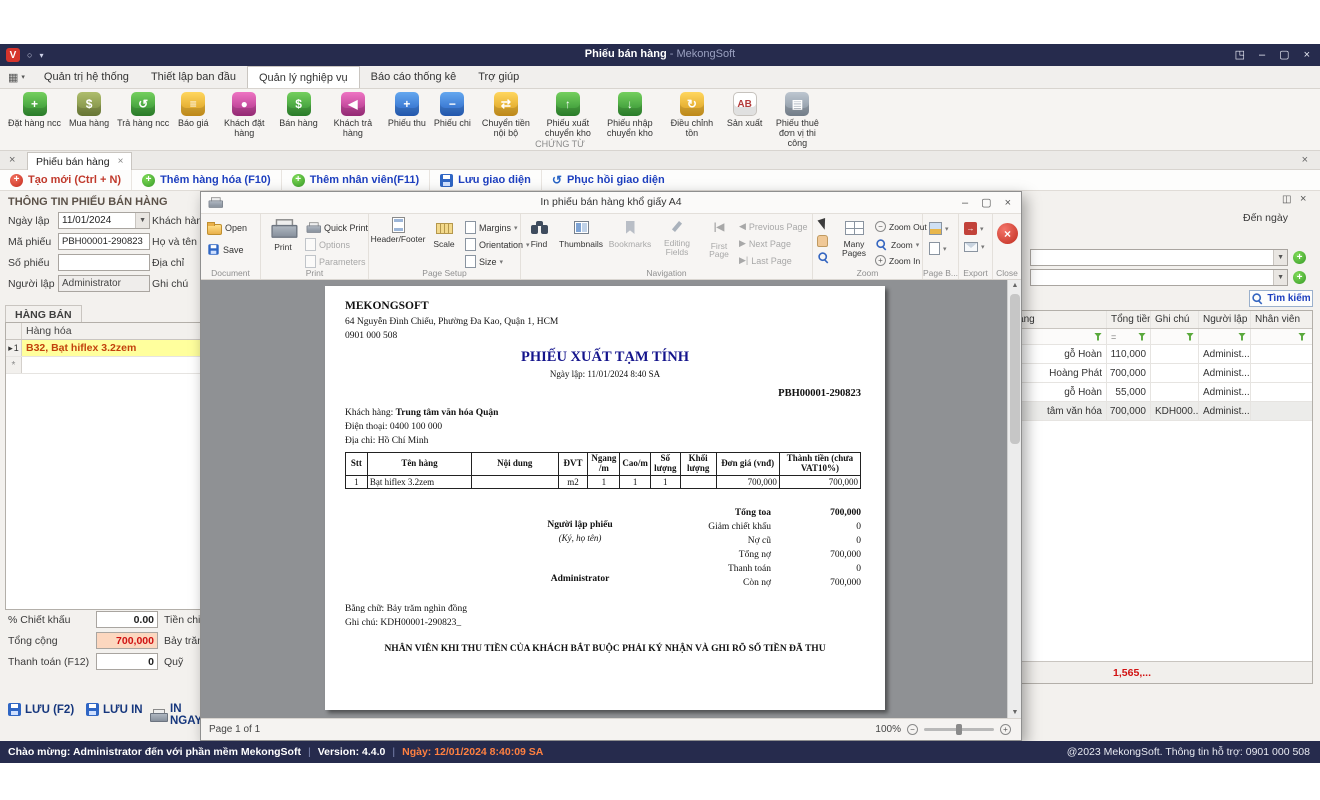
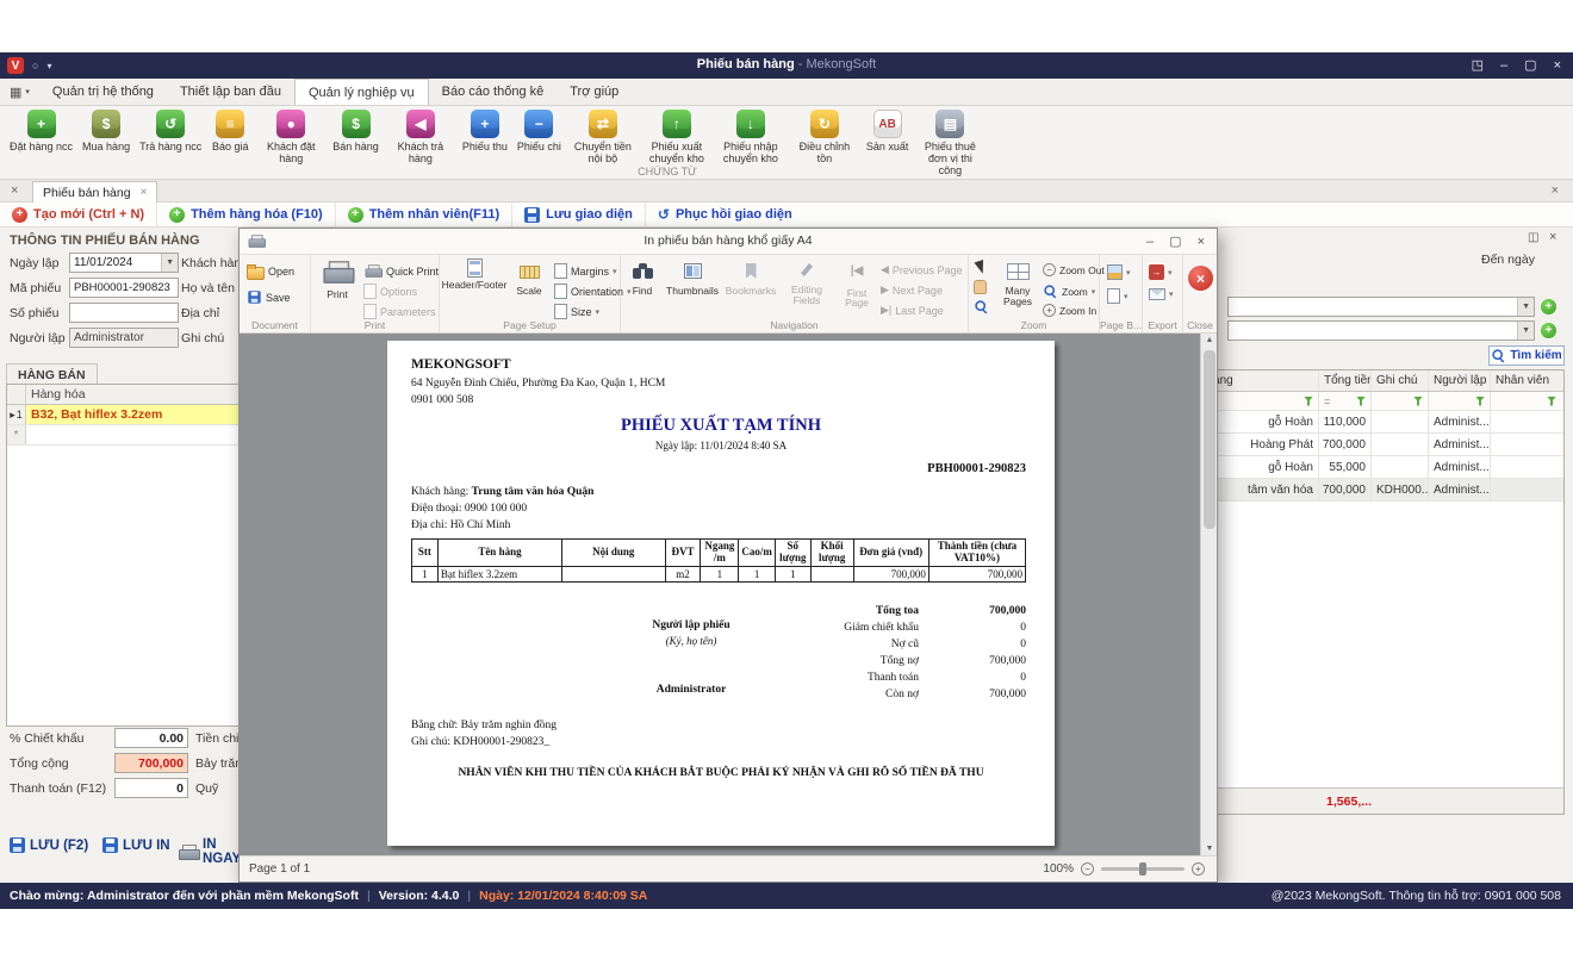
  V
  ○
  ▾
  Phiếu bán hàng - MekongSoft
  ◳
  –
  ▢
  ×
  ▦
  Quản trị hệ thống
  Thiết lập ban đầu
  Quản lý nghiệp vụ
  Báo cáo thống kê
  Trợ giúp
  +
  Đặt hàng ncc
  $
  Mua hàng
  ↺
  Trả hàng ncc
  ≡
  Báo giá
  ●
  Khách đặt hàng
  $
  Bán hàng
  ◀
  Khách trả hàng
  +
  Phiếu thu
  −
  Phiếu chi
  ⇄
  Chuyển tiền nội bộ
  ↑
  Phiếu xuất chuyển kho
  ↓
  Phiếu nhập chuyển kho
  ↻
  Điều chỉnh tồn
  AB
  Sản xuất
  ▤
  Phiếu thuê đơn vị thi công
  CHỨNG TỪ
  ×
  Phiếu bán hàng
  ×
  ×
  +
  Tạo mới (Ctrl + N)
  +
  Thêm hàng hóa (F10)
  +
  Thêm nhân viên(F11)
  Lưu giao diện
  ↺
  Phục hồi giao diện
  THÔNG TIN PHIẾU BÁN HÀNG
  Ngày lập
  11/01/2024
  Khách hà
  Mã phiếu
  PBH00001-290823
  Họ và tên
  Số phiếu
  Địa chỉ
  Người lập
  Administrator
  Ghi chú
  HÀNG BÁN
  Hàng hóa
  ▸
  1
  B32, Bạt hiflex 3.2zem
  *
  % Chiết khấu
  0.00
  Tổng cộng
  700,000
  Thanh toán (F12)
  0
  Quỹ
  LƯU (F2)
  LƯU IN
  IN NGAY
  ◫
  ×
  Đến ngày
  +
  +
  Tìm kiếm
  Tổng tiền
  Ghi chú
  Người lập
  Nhân viên
  =
  gỗ Hoàn
  110,000
  Administ...
  Hoàng Phát
  700,000
  Administ...
  gỗ Hoàn
  55,000
  Administ...
  tâm văn hóa
  700,000
  KDH000..
  Administ...
  1,565,...
  In phiếu bán hàng khổ giấy A4
  –
  ▢
  ×
  Open
  Save
  Document
  Print
  Quick Print
  Options
  Parameters
  Print
  Header/Footer
  Scale
  Margins
  Orientation
  Size
  Page Setup
  Find
  Thumbnails
  Bookmarks
  Editing Fields
  |◀
  First Page
  ◀
  Previous Page
  ▶
  Next Page
  ▶|
  Last Page
  Navigation
  Many Pages
  −
  Zoom Out
  Zoom
  +
  Zoom In
  Zoom
  Page B...
  →
  Export
  ×
  Close
  MEKONGSOFT
  64 Nguyễn Đình Chiểu, Phường Đa Kao, Quận 1, HCM
  0901 000 508
  PHIẾU XUẤT TẠM TÍNH
  Ngày lập: 11/01/2024 8:40 SA
  PBH00001-290823
  Khách hàng: Trung tâm văn hóa Quận
- Điện thoại: 0400 100 000
+ Điện thoại: 0900 100 000
  Địa chỉ: Hồ Chí Minh
  Stt	Tên hàng	Nội dung	ĐVT	Ngang /m	Cao/m	Số lượng	Khối lượng	Đơn giá (vnđ)	Thành tiền (chưa VAT10%)
  1	Bạt hiflex 3.2zem		m2	1	1	1		700,000	700,000
  Người lập phiếu
  (Ký, họ tên)
  Administrator
  Tổng toa
  700,000
  Giảm chiết khấu
  0
  Nợ cũ
  0
  Tổng nợ
  700,000
  Thanh toán
  0
  Còn nợ
  700,000
  Bằng chữ: Bảy trăm nghìn đồng
  Ghi chú: KDH00001-290823_
  NHÂN VIÊN KHI THU TIỀN CỦA KHÁCH BẮT BUỘC PHẢI KÝ NHẬN VÀ GHI RÕ SỐ TIỀN ĐÃ THU
  Page 1 of 1
  100%
  −
  +
  Chào mừng: Administrator đến với phần mềm MekongSoft
  |
  Version: 4.4.0
  |
  Ngày: 12/01/2024 8:40:09 SA
  @2023 MekongSoft. Thông tin hỗ trợ: 0901 000 508
